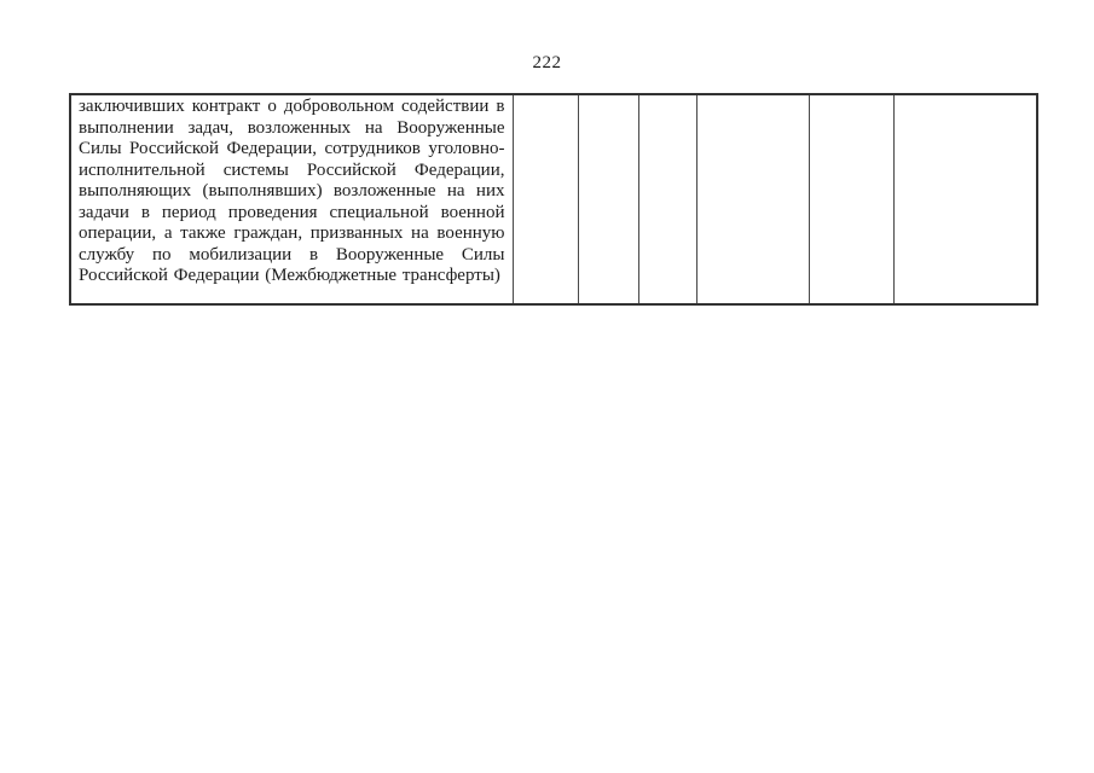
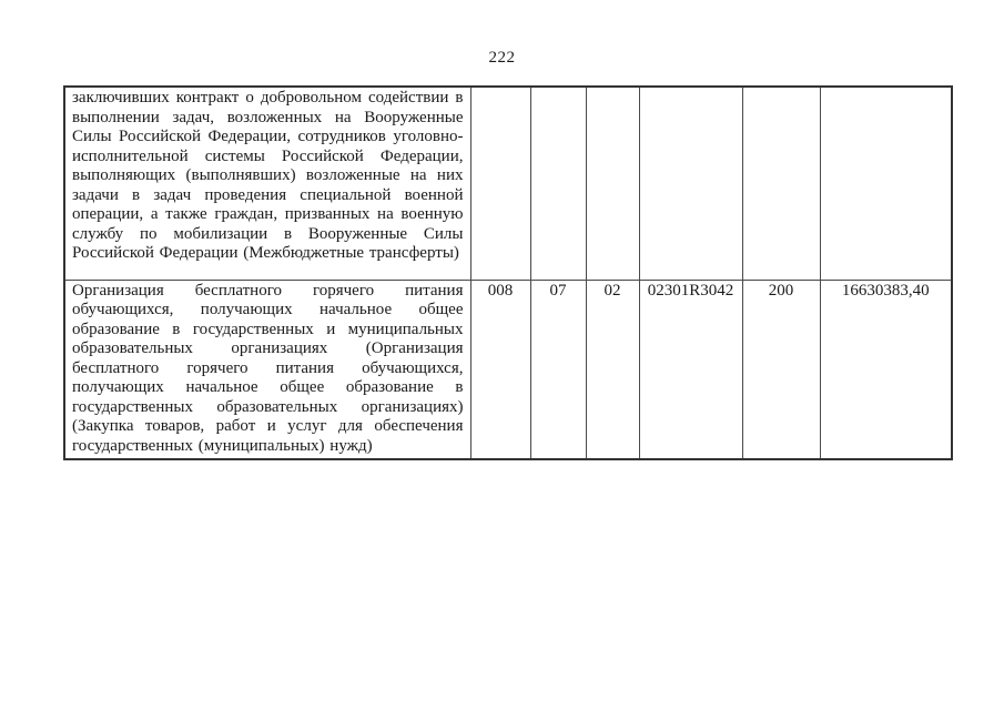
  222
- заключивших контракт о добровольном содействии в выполнении задач, возложенных на Вооруженные Силы Российской Федерации, сотрудников уголовно-исполнительной системы Российской Федерации, выполняющих (выполнявших) возложенные на них задачи в период проведения специальной военной операции, а также граждан, призванных на военную службу по мобилизации в Вооруженные Силы Российской Федерации (Межбюджетные трансферты)
+ заключивших контракт о добровольном содействии в выполнении задач, возложенных на Вооруженные Силы Российской Федерации, сотрудников уголовно-исполнительной системы Российской Федерации, выполняющих (выполнявших) возложенные на них задачи в задач проведения специальной военной операции, а также граждан, призванных на военную службу по мобилизации в Вооруженные Силы Российской Федерации (Межбюджетные трансферты)
+ Организация бесплатного горячего питания обучающихся, получающих начальное общее образование в государственных и муниципальных образовательных организациях (Организация бесплатного горячего питания обучающихся, получающих начальное общее образование в государственных образовательных организациях) (Закупка товаров, работ и услуг для обеспечения государственных (муниципальных) нужд)	008	07	02	02301R3042	200	16630383,40
